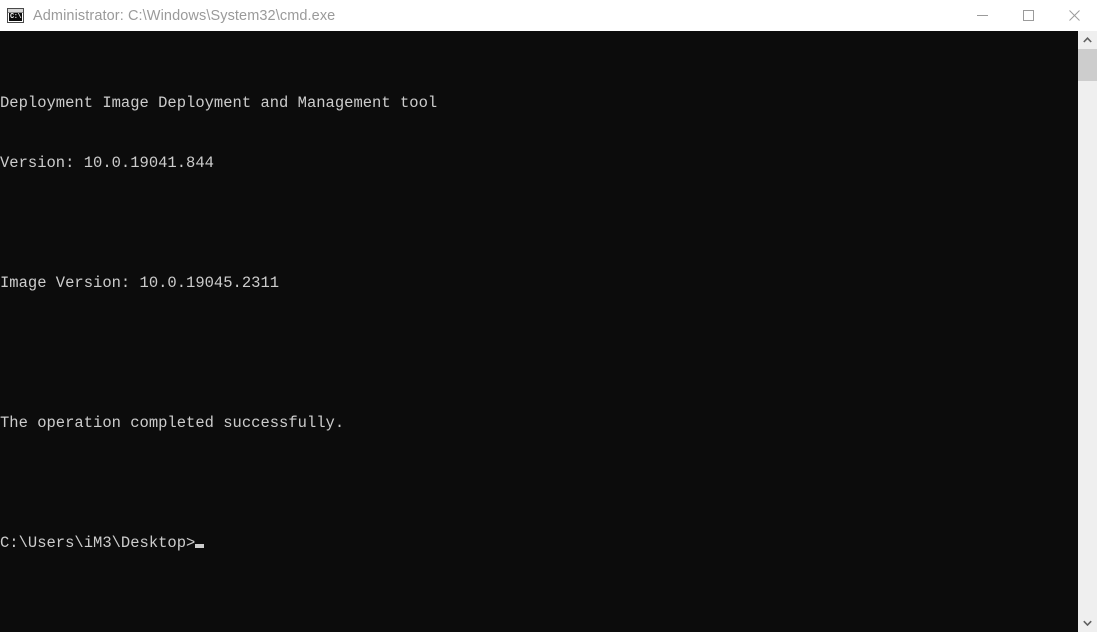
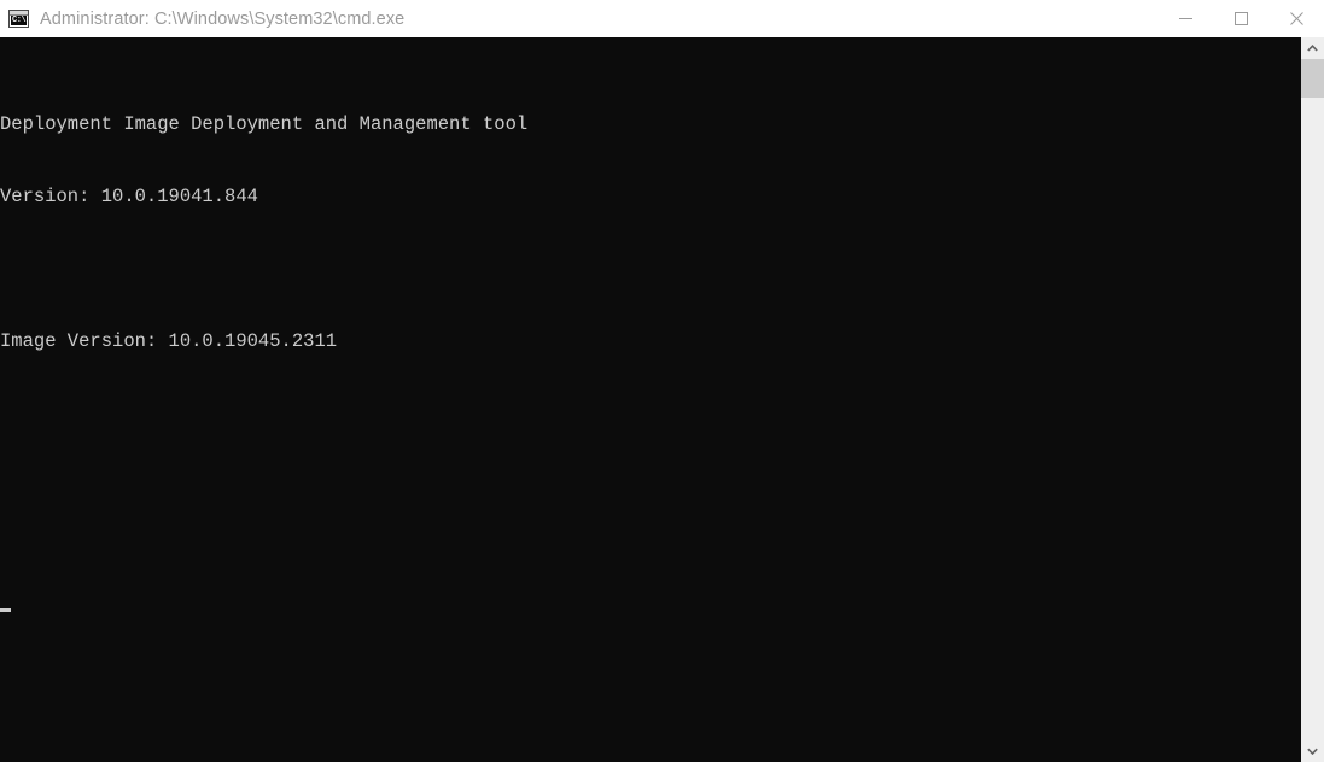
  C:\
  Administrator: C:\Windows\System32\cmd.exe
  Deployment Image Deployment and Management tool
  Version: 10.0.19041.844
  Image Version: 10.0.19045.2311
- The operation completed successfully.
- C:\Users\iM3\Desktop>
